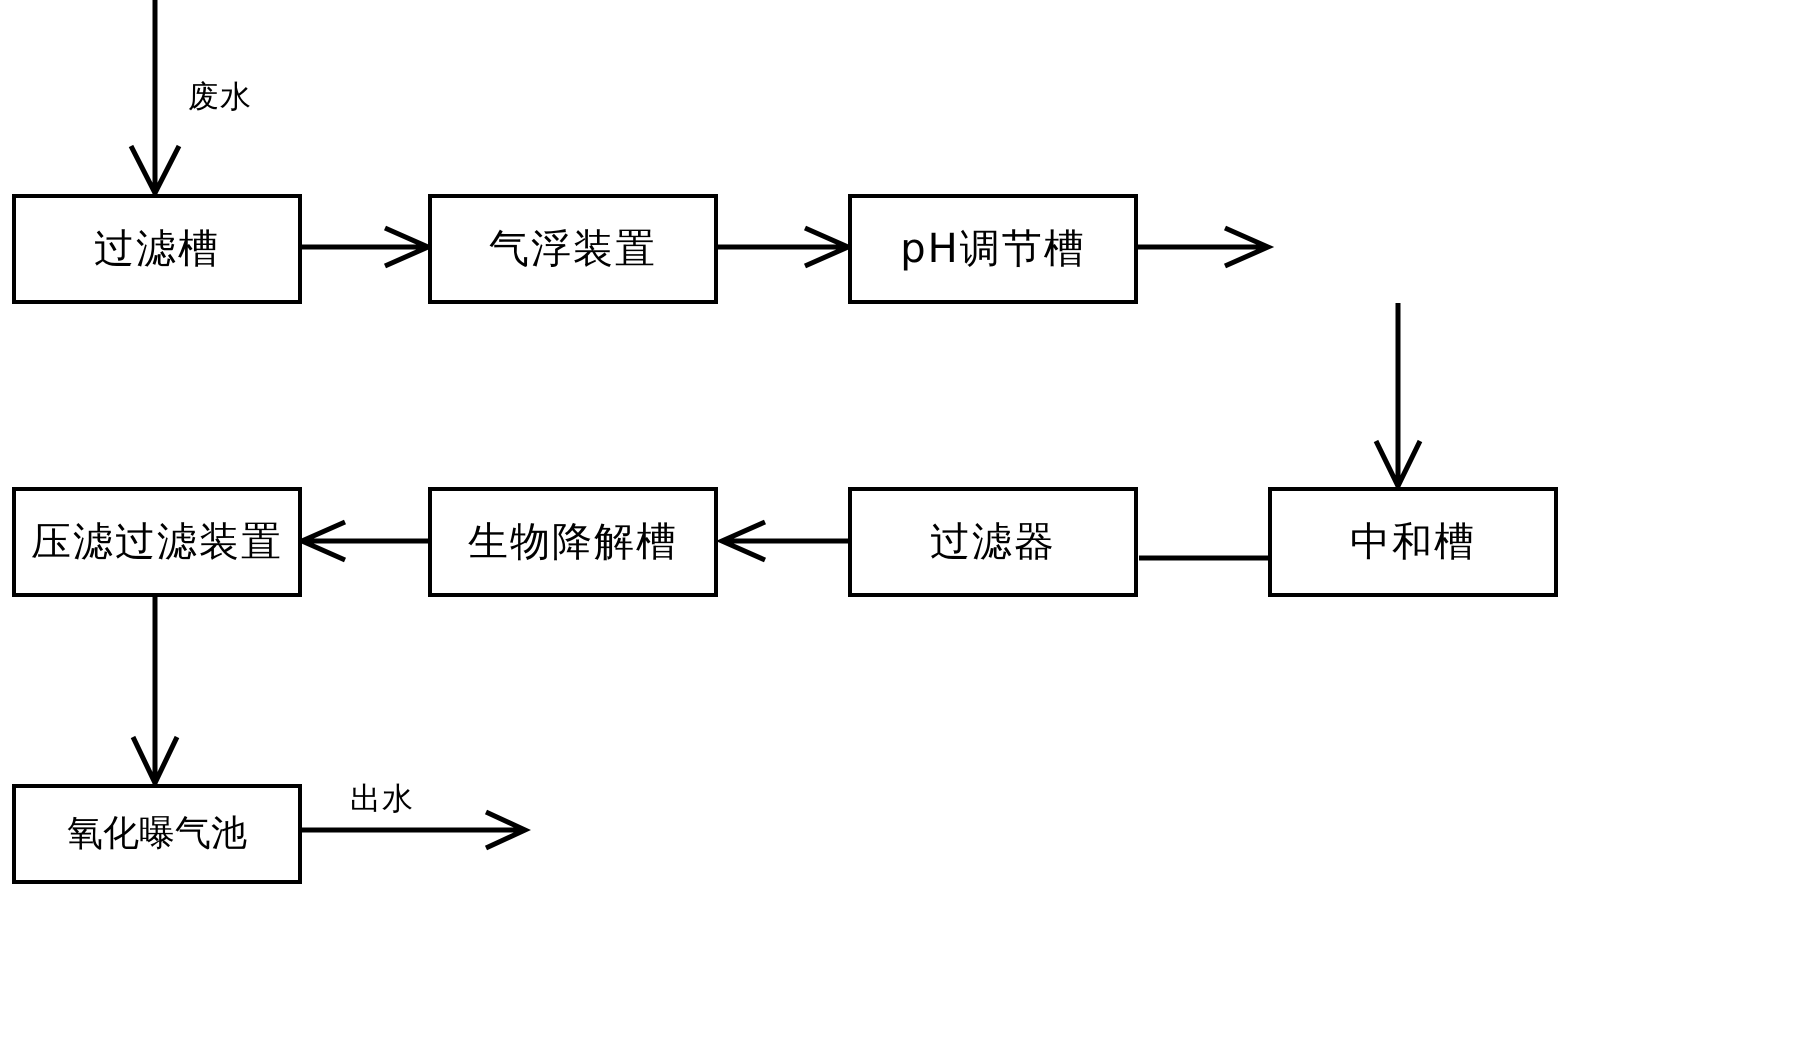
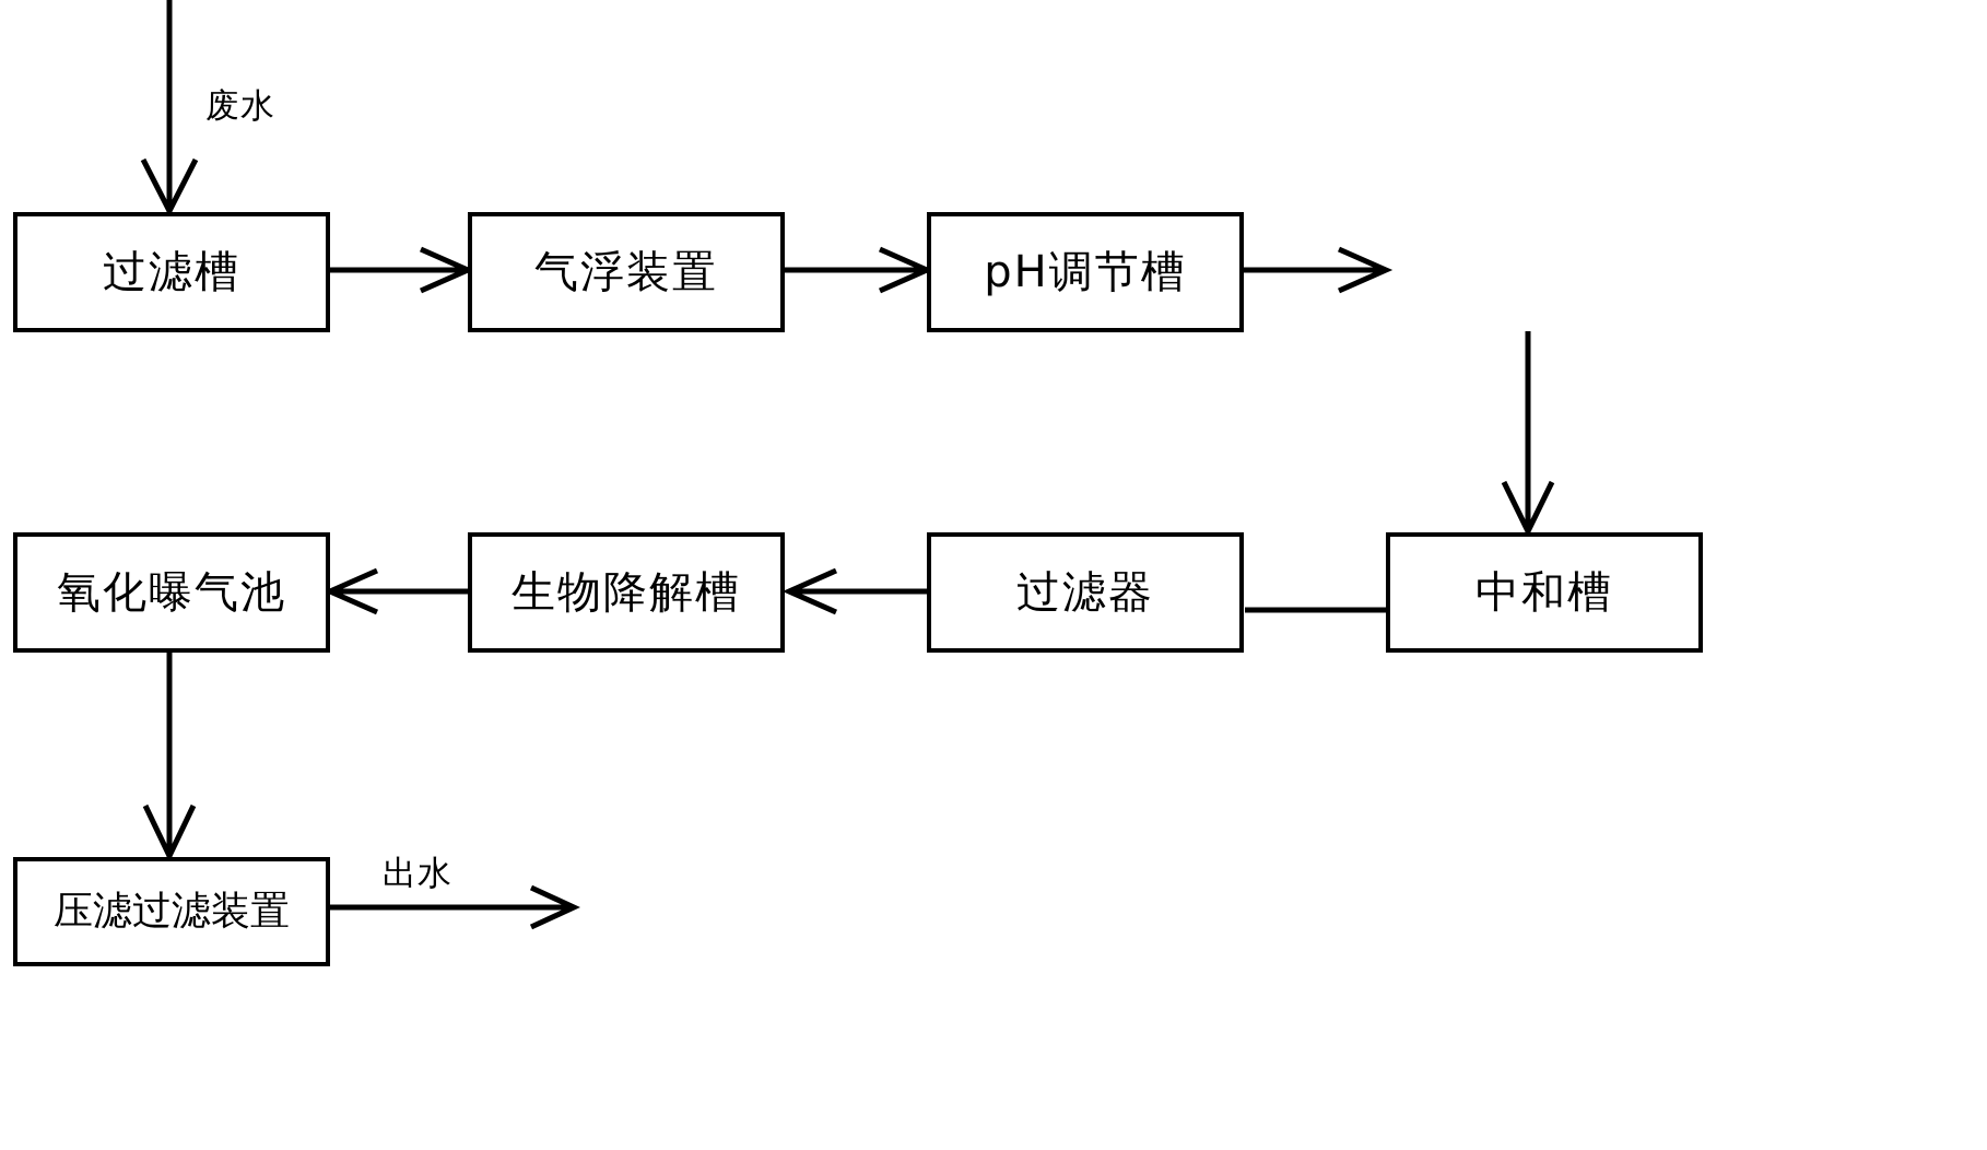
  过滤槽
  气浮装置
  pH调节槽
- 压滤过滤装置
+ 氧化曝气池
  生物降解槽
  过滤器
  中和槽
- 氧化曝气池
+ 压滤过滤装置
  废水
  出水
